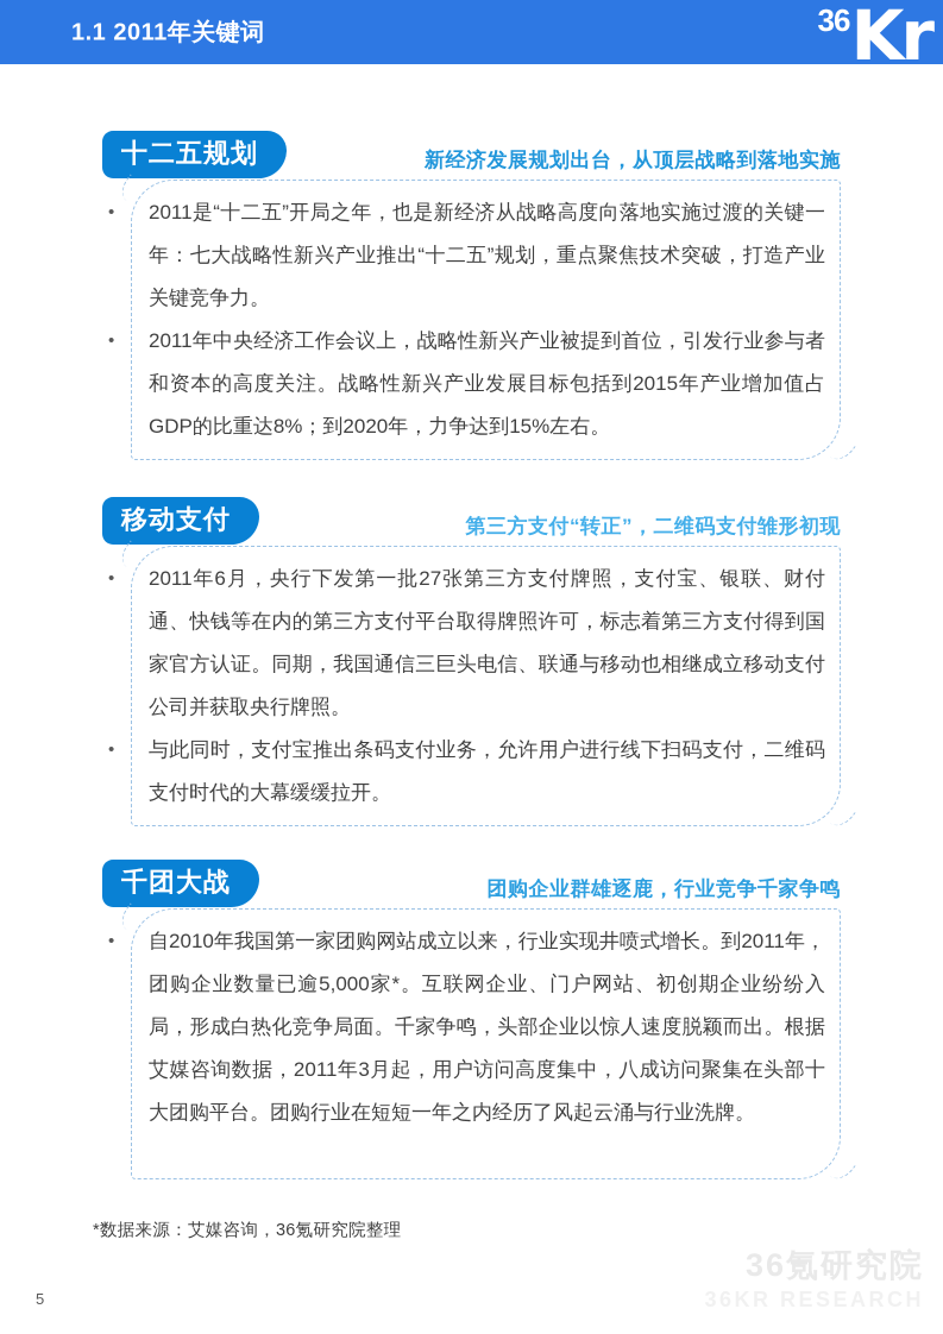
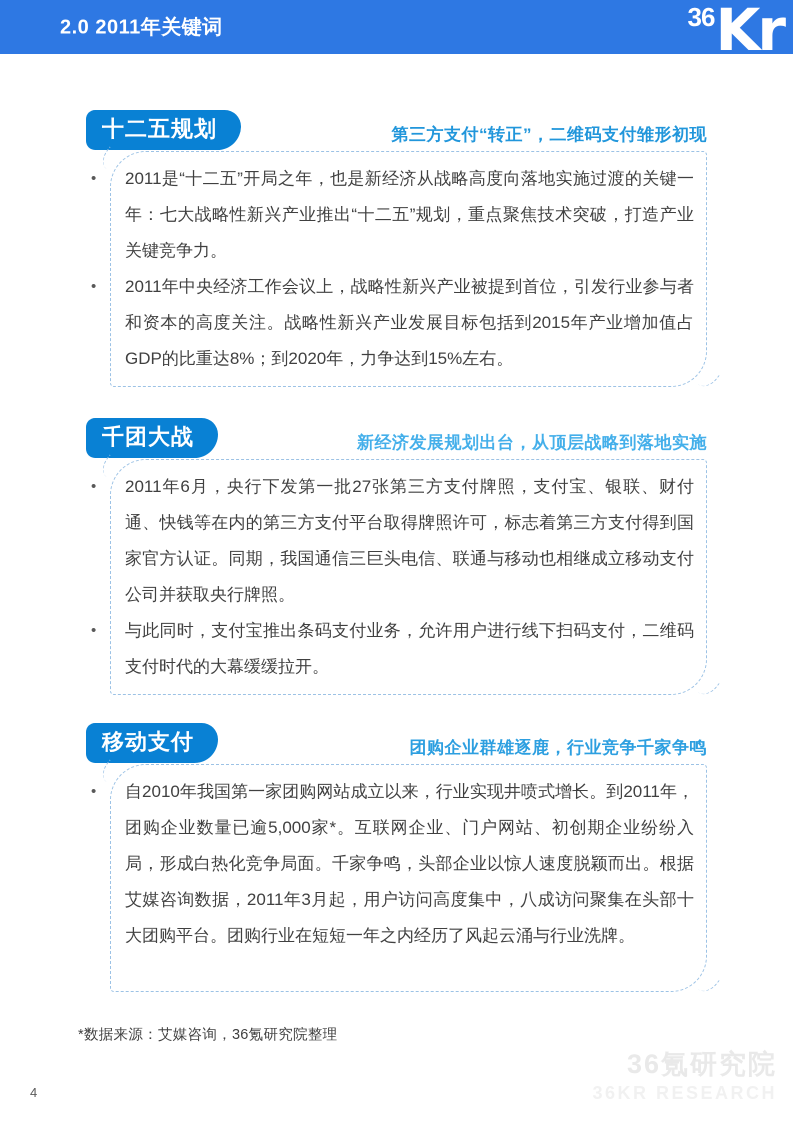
- 1.1 2011年关键词
+ 2.0 2011年关键词
  36
  Kr
  十二五规划
- 新经济发展规划出台，从顶层战略到落地实施
+ 第三方支付“转正”，二维码支付雏形初现
  •
  2011是“十二五”开局之年，也是新经济从战略高度向落地实施过渡的关键一年：七大战略性新兴产业推出“十二五”规划，重点聚焦技术突破，打造产业关键竞争力。
  •
  2011年中央经济工作会议上，战略性新兴产业被提到首位，引发行业参与者和资本的高度关注。战略性新兴产业发展目标包括到2015年产业增加值占GDP的比重达8%；到2020年，力争达到15%左右。
- 移动支付
+ 千团大战
- 第三方支付“转正”，二维码支付雏形初现
+ 新经济发展规划出台，从顶层战略到落地实施
  •
  2011年6月，央行下发第一批27张第三方支付牌照，支付宝、银联、财付通、快钱等在内的第三方支付平台取得牌照许可，标志着第三方支付得到国家官方认证。同期，我国通信三巨头电信、联通与移动也相继成立移动支付公司并获取央行牌照。
  •
  与此同时，支付宝推出条码支付业务，允许用户进行线下扫码支付，二维码支付时代的大幕缓缓拉开。
- 千团大战
+ 移动支付
  团购企业群雄逐鹿，行业竞争千家争鸣
  •
  自2010年我国第一家团购网站成立以来，行业实现井喷式增长。到2011年，团购企业数量已逾5,000家*。互联网企业、门户网站、初创期企业纷纷入局，形成白热化竞争局面。千家争鸣，头部企业以惊人速度脱颖而出。根据艾媒咨询数据，2011年3月起，用户访问高度集中，八成访问聚集在头部十大团购平台。团购行业在短短一年之内经历了风起云涌与行业洗牌。
  *数据来源：艾媒咨询，36氪研究院整理
- 5
+ 4
